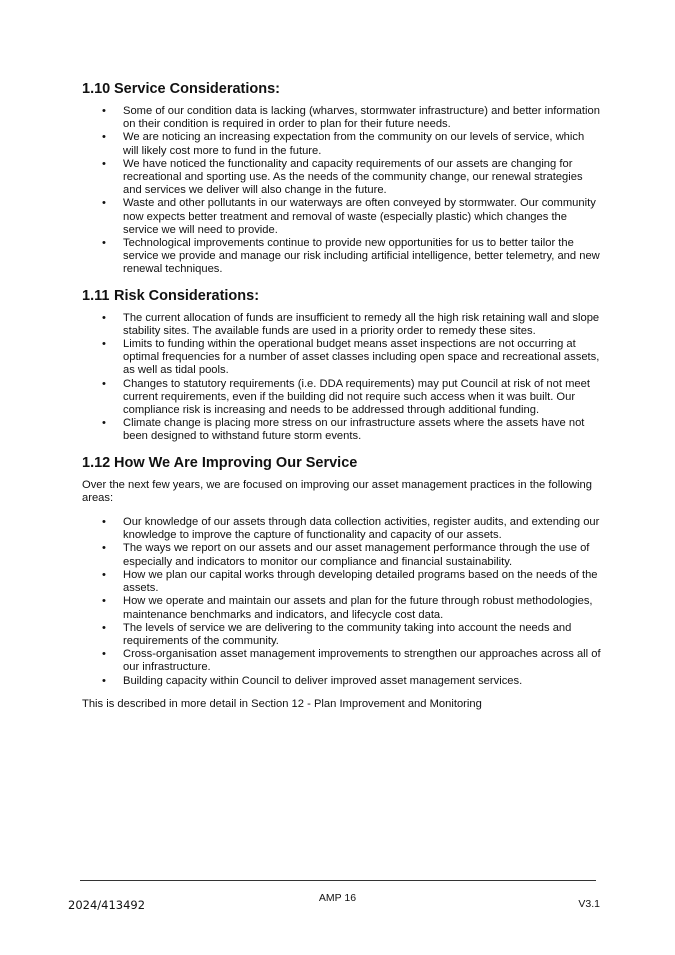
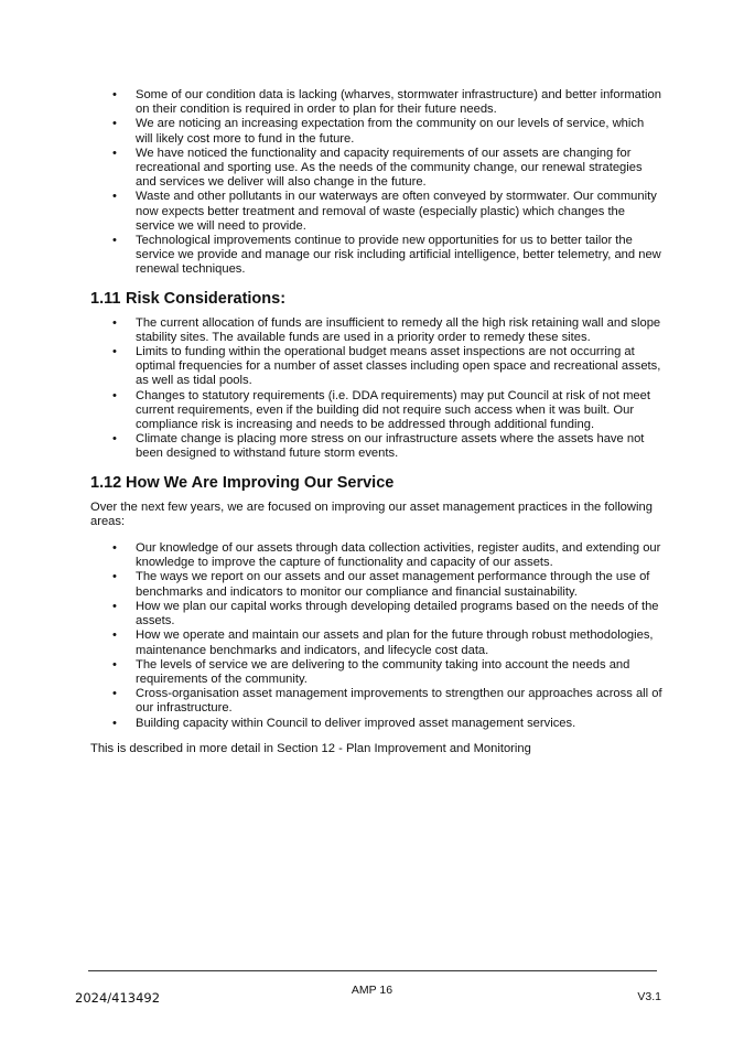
- 1.10 Service Considerations:
  •
  Some of our condition data is lacking (wharves, stormwater infrastructure) and better information on their condition is required in order to plan for their future needs.
  •
  We are noticing an increasing expectation from the community on our levels of service, which will likely cost more to fund in the future.
  •
  We have noticed the functionality and capacity requirements of our assets are changing for recreational and sporting use. As the needs of the community change, our renewal strategies and services we deliver will also change in the future.
  •
  Waste and other pollutants in our waterways are often conveyed by stormwater. Our community now expects better treatment and removal of waste (especially plastic) which changes the service we will need to provide.
  •
  Technological improvements continue to provide new opportunities for us to better tailor the service we provide and manage our risk including artificial intelligence, better telemetry, and new renewal techniques.
  1.11 Risk Considerations:
  •
  The current allocation of funds are insufficient to remedy all the high risk retaining wall and slope stability sites. The available funds are used in a priority order to remedy these sites.
  •
  Limits to funding within the operational budget means asset inspections are not occurring at optimal frequencies for a number of asset classes including open space and recreational assets, as well as tidal pools.
  •
  Changes to statutory requirements (i.e. DDA requirements) may put Council at risk of not meet current requirements, even if the building did not require such access when it was built. Our compliance risk is increasing and needs to be addressed through additional funding.
  •
  Climate change is placing more stress on our infrastructure assets where the assets have not been designed to withstand future storm events.
  1.12 How We Are Improving Our Service
  Over the next few years, we are focused on improving our asset management practices in the following areas:
  •
  Our knowledge of our assets through data collection activities, register audits, and extending our knowledge to improve the capture of functionality and capacity of our assets.
  •
- The ways we report on our assets and our asset management performance through the use of especially and indicators to monitor our compliance and financial sustainability.
+ The ways we report on our assets and our asset management performance through the use of benchmarks and indicators to monitor our compliance and financial sustainability.
  •
  How we plan our capital works through developing detailed programs based on the needs of the assets.
  •
  How we operate and maintain our assets and plan for the future through robust methodologies, maintenance benchmarks and indicators, and lifecycle cost data.
  •
  The levels of service we are delivering to the community taking into account the needs and requirements of the community.
  •
  Cross-organisation asset management improvements to strengthen our approaches across all of our infrastructure.
  •
  Building capacity within Council to deliver improved asset management services.
  This is described in more detail in Section 12 - Plan Improvement and Monitoring
  AMP 16
  2024/413492
  V3.1
